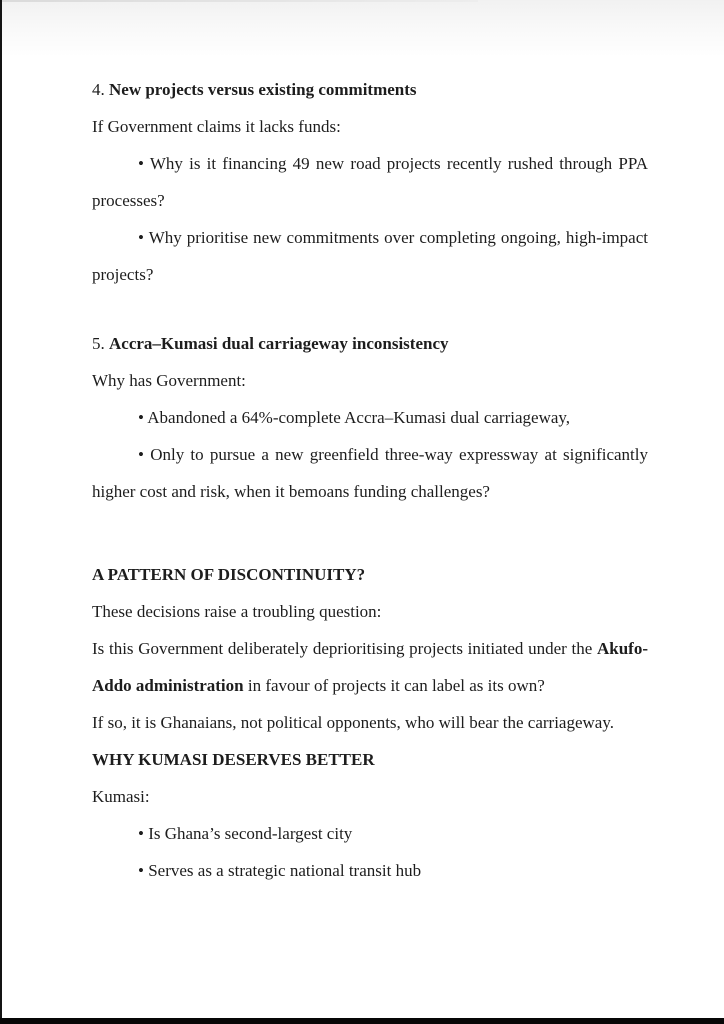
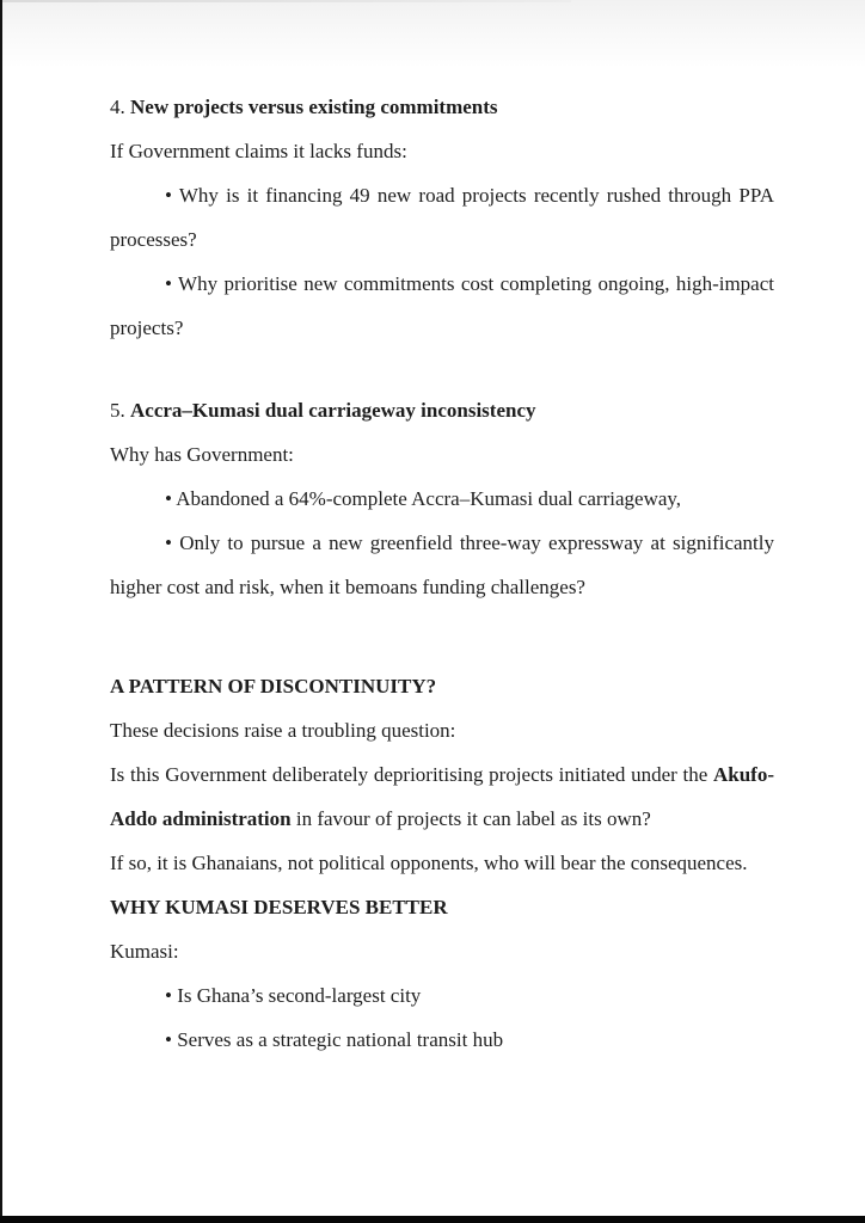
  4. New projects versus existing commitments
  If Government claims it lacks funds:
  • Why is it financing 49 new road projects recently rushed through PPA processes?
- • Why prioritise new commitments over completing ongoing, high-impact projects?
+ • Why prioritise new commitments cost completing ongoing, high-impact projects?
  5. Accra–Kumasi dual carriageway inconsistency
  Why has Government:
  • Abandoned a 64%-complete Accra–Kumasi dual carriageway,
  • Only to pursue a new greenfield three-way expressway at significantly higher cost and risk, when it bemoans funding challenges?
  A PATTERN OF DISCONTINUITY?
  These decisions raise a troubling question:
  Is this Government deliberately deprioritising projects initiated under the Akufo-Addo administration in favour of projects it can label as its own?
- If so, it is Ghanaians, not political opponents, who will bear the carriageway.
+ If so, it is Ghanaians, not political opponents, who will bear the consequences.
  WHY KUMASI DESERVES BETTER
  Kumasi:
  • Is Ghana’s second-largest city
  • Serves as a strategic national transit hub
